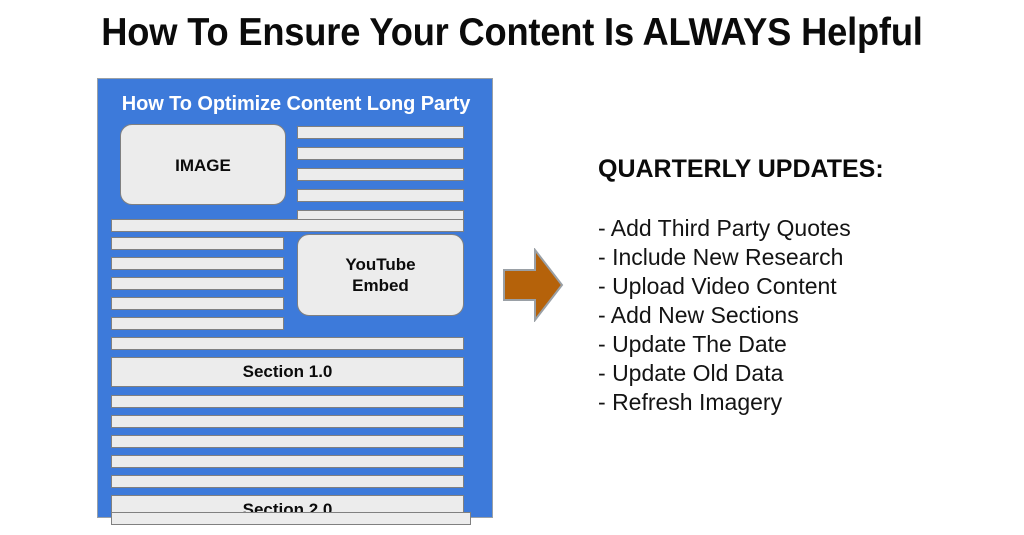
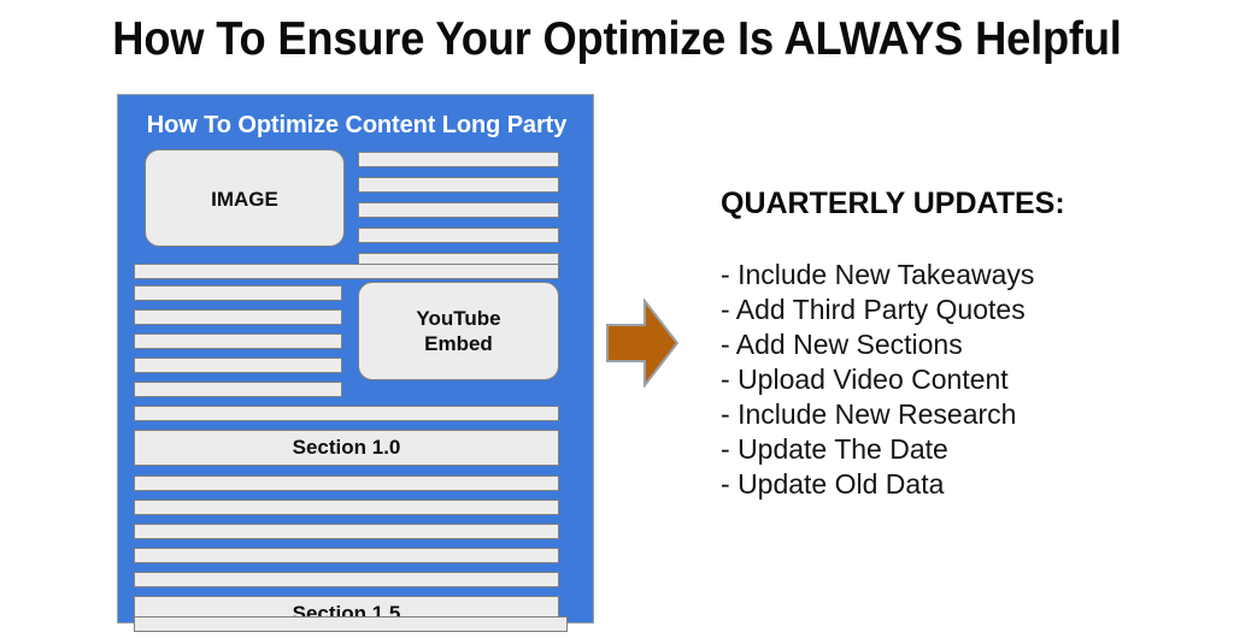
- How To Ensure Your Content Is ALWAYS Helpful
+ How To Ensure Your Optimize Is ALWAYS Helpful
  How To Optimize Content Long Party
  IMAGE
  YouTube
  Embed
  Section 1.0
- Section 2.0
+ Section 1.5
  QUARTERLY UPDATES:
+ - Include New Takeaways
  - Add Third Party Quotes
- - Include New Research
+ - Add New Sections
  - Upload Video Content
- - Add New Sections
+ - Include New Research
  - Update The Date
  - Update Old Data
- - Refresh Imagery
